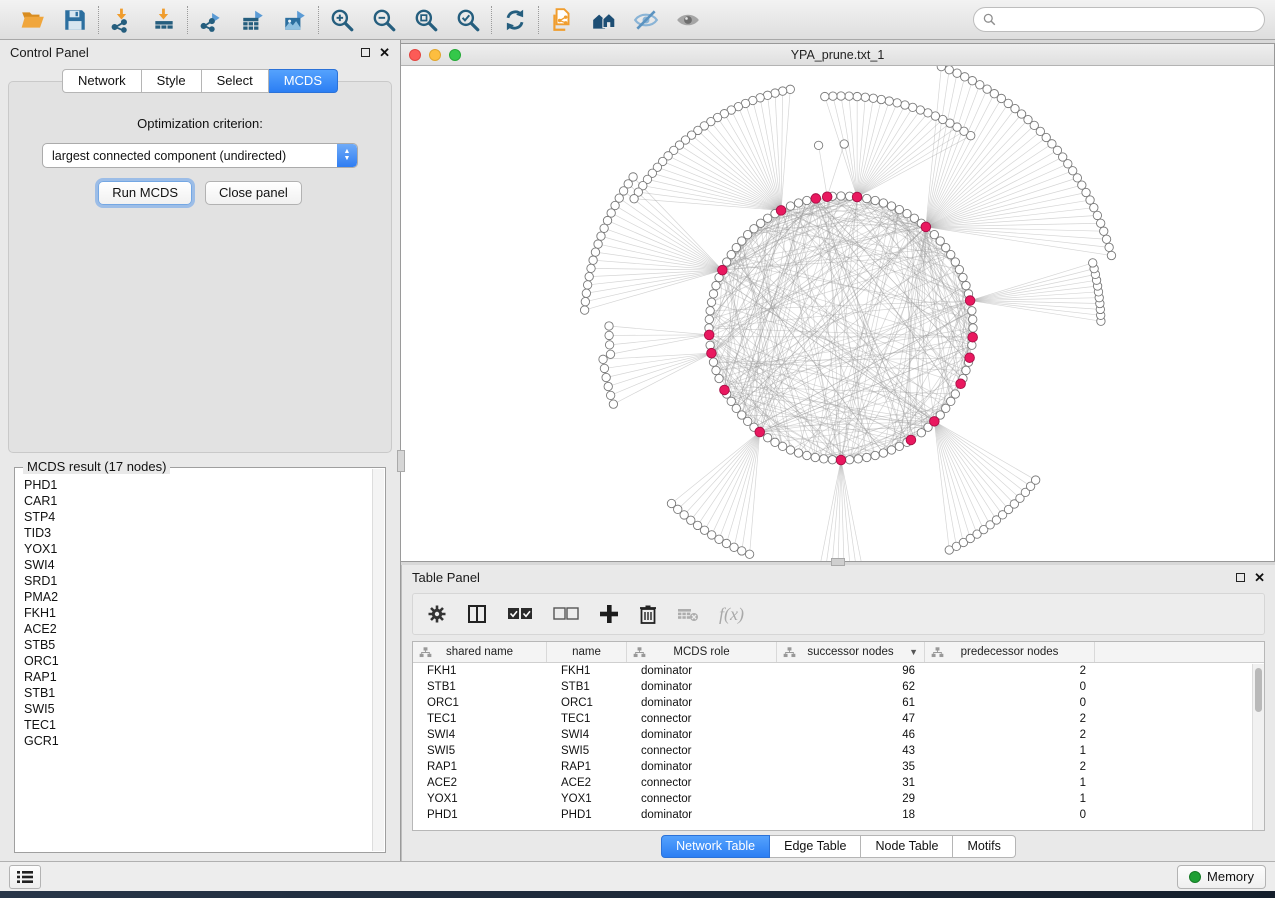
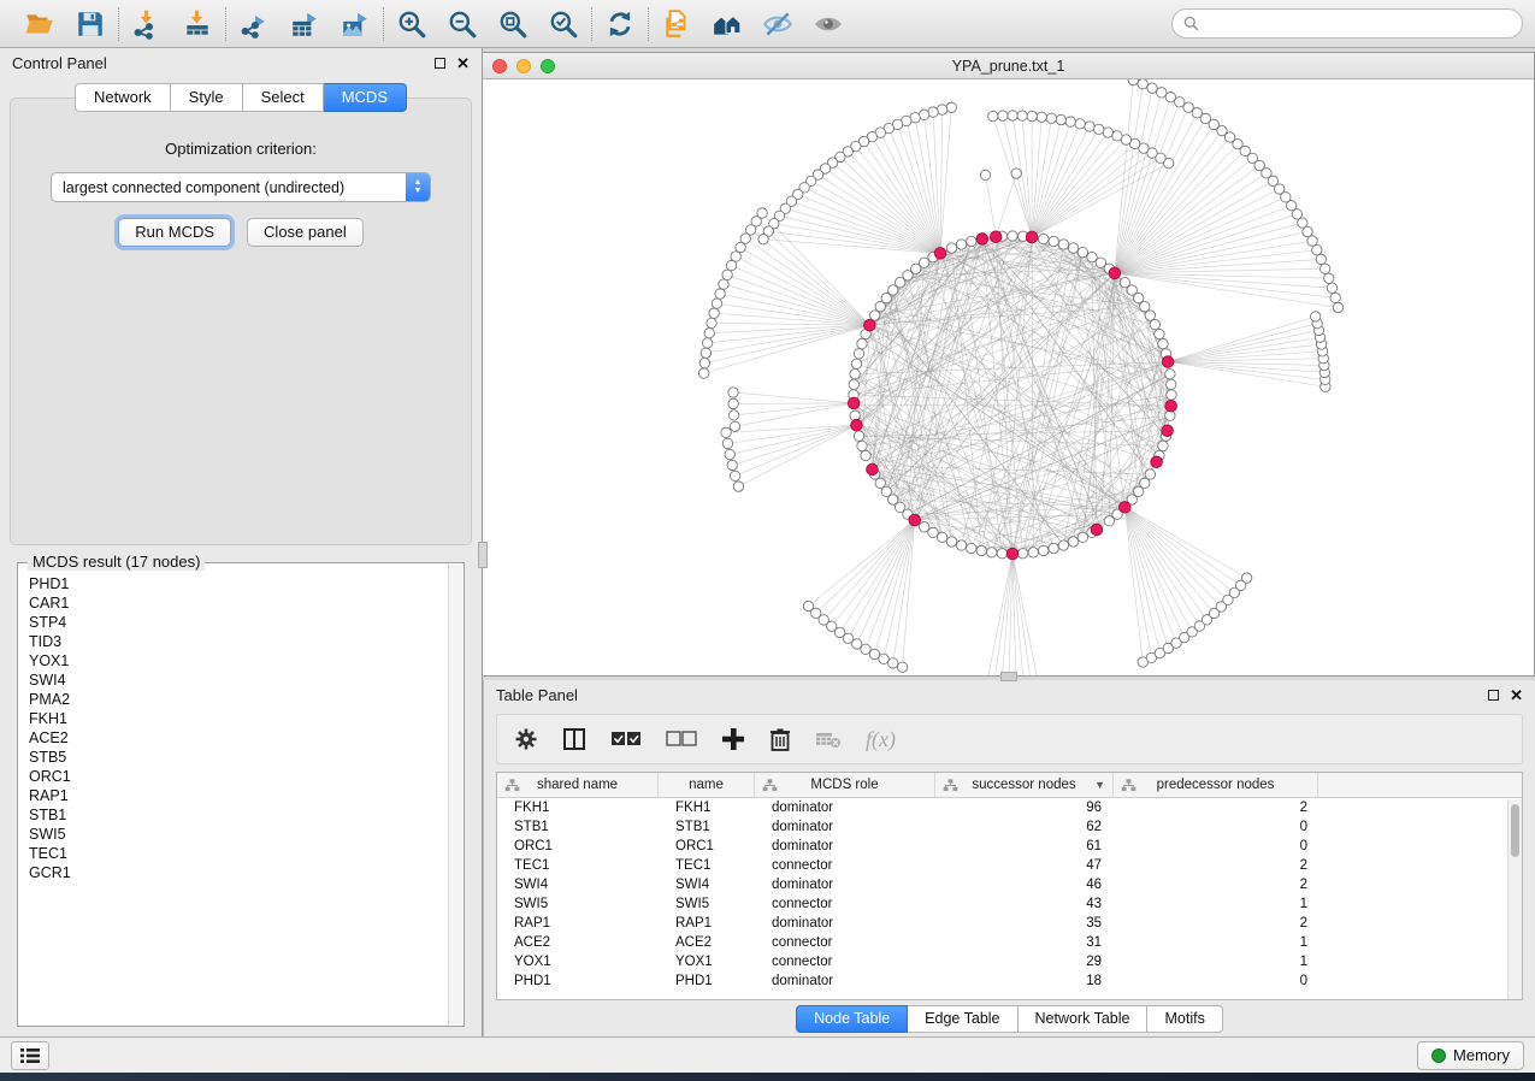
  Control Panel
  ✕
  Network
  Style
  Select
  MCDS
  Optimization criterion:
  largest connected component (undirected)
  Run MCDS
  Close panel
  MCDS result (17 nodes)
  PHD1
  CAR1
  STP4
  TID3
  YOX1
  SWI4
- SRD1
  PMA2
  FKH1
  ACE2
  STB5
  ORC1
  RAP1
  STB1
  SWI5
  TEC1
  GCR1
  YPA_prune.txt_1
  Table Panel
  ✕
  f(x)
  shared name
  name
  MCDS role
  successor nodes
  ▼
  predecessor nodes
  FKH1
  FKH1
  dominator
  96
  2
  STB1
  STB1
  dominator
  62
  0
  ORC1
  ORC1
  dominator
  61
  0
  TEC1
  TEC1
  connector
  47
  2
  SWI4
  SWI4
  dominator
  46
  2
  SWI5
  SWI5
  connector
  43
  1
  RAP1
  RAP1
  dominator
  35
  2
  ACE2
  ACE2
  connector
  31
  1
  YOX1
  YOX1
  connector
  29
  1
  PHD1
  PHD1
  dominator
  18
  0
- Network Table
+ Node Table
  Edge Table
- Node Table
+ Network Table
  Motifs
  Memory
